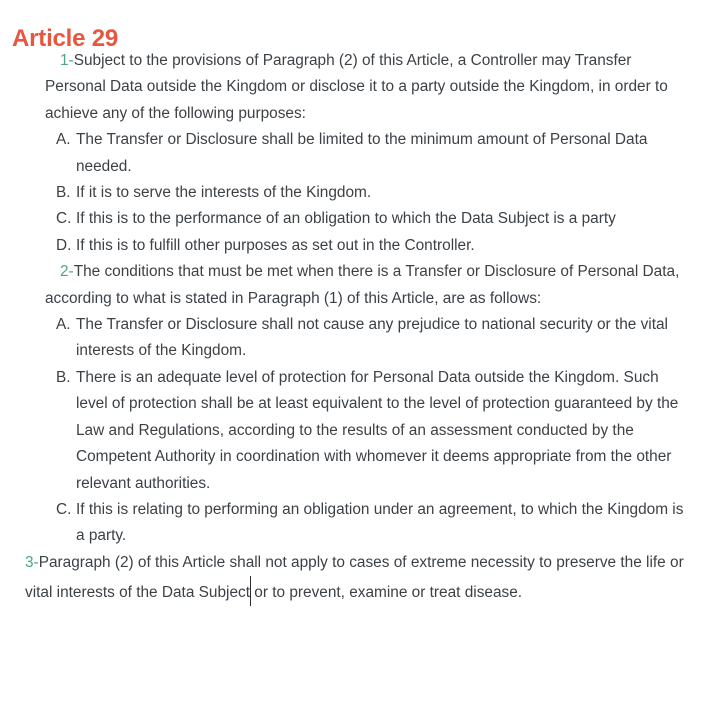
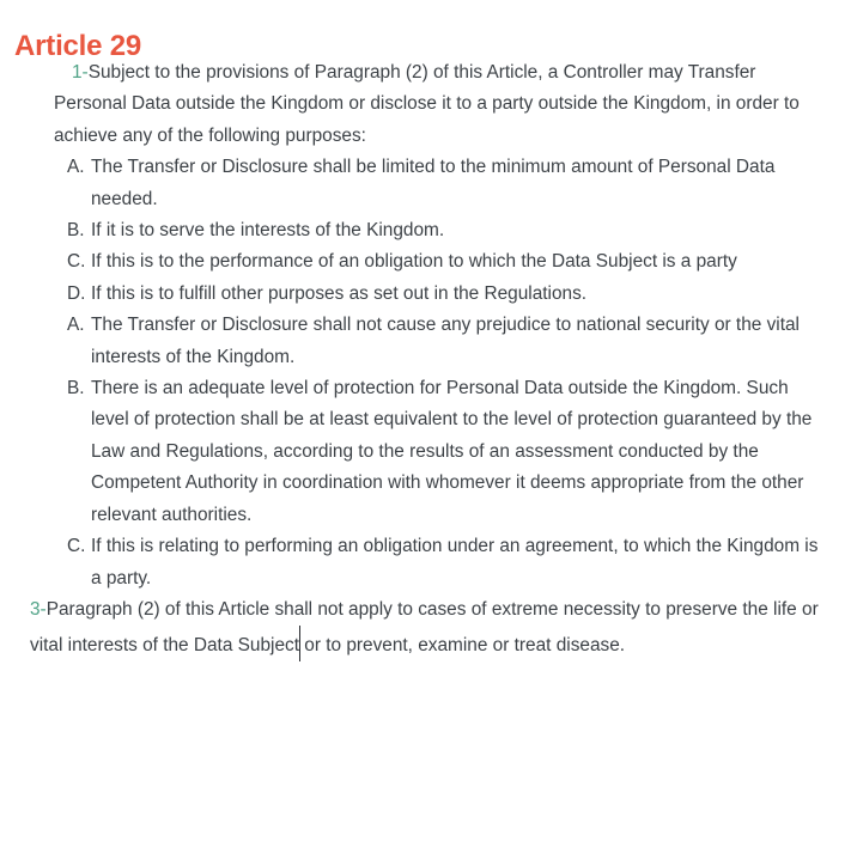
  Article 29
  1-Subject to the provisions of Paragraph (2) of this Article, a Controller may Transfer Personal Data outside the Kingdom or disclose it to a party outside the Kingdom, in order to achieve any of the following purposes:
  A.
  The Transfer or Disclosure shall be limited to the minimum amount of Personal Data needed.
  B.
  If it is to serve the interests of the Kingdom.
  C.
  If this is to the performance of an obligation to which the Data Subject is a party
  D.
- If this is to fulfill other purposes as set out in the Controller.
+ If this is to fulfill other purposes as set out in the Regulations.
- 2-The conditions that must be met when there is a Transfer or Disclosure of Personal Data, according to what is stated in Paragraph (1) of this Article, are as follows:
  A.
  The Transfer or Disclosure shall not cause any prejudice to national security or the vital interests of the Kingdom.
  B.
  There is an adequate level of protection for Personal Data outside the Kingdom. Such level of protection shall be at least equivalent to the level of protection guaranteed by the Law and Regulations, according to the results of an assessment conducted by the Competent Authority in coordination with whomever it deems appropriate from the other relevant authorities.
  C.
  If this is relating to performing an obligation under an agreement, to which the Kingdom is a party.
  3-Paragraph (2) of this Article shall not apply to cases of extreme necessity to preserve the life or vital interests of the Data Subject or to prevent, examine or treat disease.
